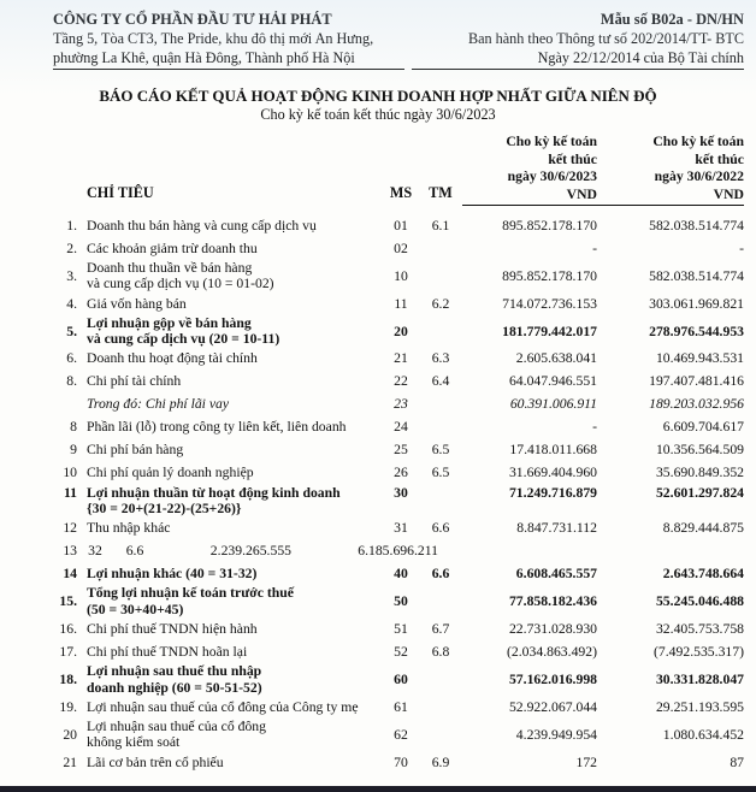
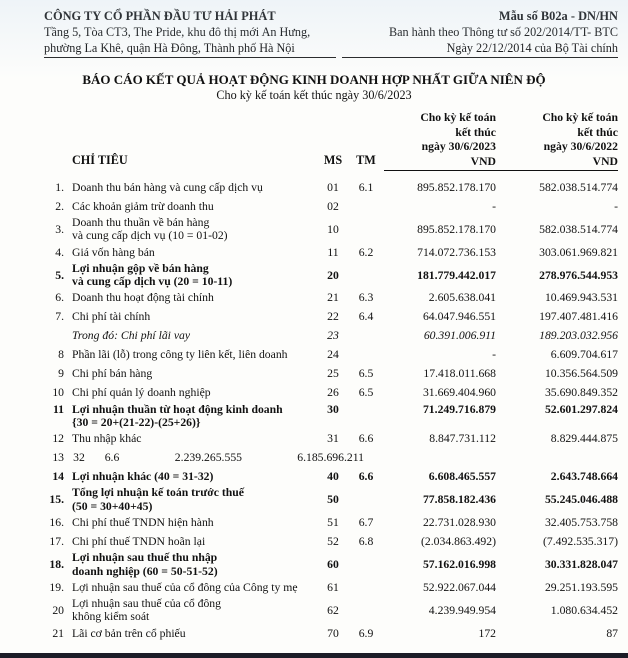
  BÁO CÁO KẾT QUẢ HOẠT ĐỘNG KINH DOANH HỢP NHẤT GIỮA NIÊN ĐỘ
  Cho kỳ kế toán kết thúc ngày 30/6/2023
  CHỈ TIÊU
  MS
  TM
  Cho kỳ kế toán
  kết thúc
  ngày 30/6/2023
  VND
  Cho kỳ kế toán
  kết thúc
  ngày 30/6/2022
  VND
  1.
  Doanh thu bán hàng và cung cấp dịch vụ
  01
  6.1
  895.852.178.170
  582.038.514.774
  2.
  Các khoản giảm trừ doanh thu
  02
  -
  -
  3.
  Doanh thu thuần về bán hàng
  và cung cấp dịch vụ (10 = 01-02)
  10
  895.852.178.170
  582.038.514.774
  4.
  Giá vốn hàng bán
  11
  6.2
  714.072.736.153
  303.061.969.821
  5.
  Lợi nhuận gộp về bán hàng
  và cung cấp dịch vụ (20 = 10-11)
  20
  181.779.442.017
  278.976.544.953
  6.
  Doanh thu hoạt động tài chính
  21
  6.3
  2.605.638.041
  10.469.943.531
- 8.
+ 7.
  Chi phí tài chính
  22
  6.4
  64.047.946.551
  197.407.481.416
  Trong đó: Chi phí lãi vay
  23
  60.391.006.911
  189.203.032.956
  8
  Phần lãi (lỗ) trong công ty liên kết, liên doanh
  24
  -
  6.609.704.617
  9
  Chi phí bán hàng
  25
  6.5
  17.418.011.668
  10.356.564.509
  10
  Chi phí quản lý doanh nghiệp
  26
  6.5
  31.669.404.960
  35.690.849.352
  11
  Lợi nhuận thuần từ hoạt động kinh doanh
  {30 = 20+(21-22)-(25+26)}
  30
  71.249.716.879
  52.601.297.824
  12
  Thu nhập khác
  31
  6.6
  8.847.731.112
  8.829.444.875
  13
  32
  6.6
  2.239.265.555
  6.185.696.211
  14
  Lợi nhuận khác (40 = 31-32)
  40
  6.6
  6.608.465.557
  2.643.748.664
  15.
  Tổng lợi nhuận kế toán trước thuế
  (50 = 30+40+45)
  50
  77.858.182.436
  55.245.046.488
  16.
  Chi phí thuế TNDN hiện hành
  51
  6.7
  22.731.028.930
  32.405.753.758
  17.
  Chi phí thuế TNDN hoãn lại
  52
  6.8
  (2.034.863.492)
  (7.492.535.317)
  18.
  Lợi nhuận sau thuế thu nhập
  doanh nghiệp (60 = 50-51-52)
  60
  57.162.016.998
  30.331.828.047
  19.
  Lợi nhuận sau thuế của cổ đông của Công ty mẹ
  61
  52.922.067.044
  29.251.193.595
  20
  Lợi nhuận sau thuế của cổ đông
  không kiểm soát
  62
  4.239.949.954
  1.080.634.452
  21
  Lãi cơ bản trên cổ phiếu
  70
  6.9
  172
  87
